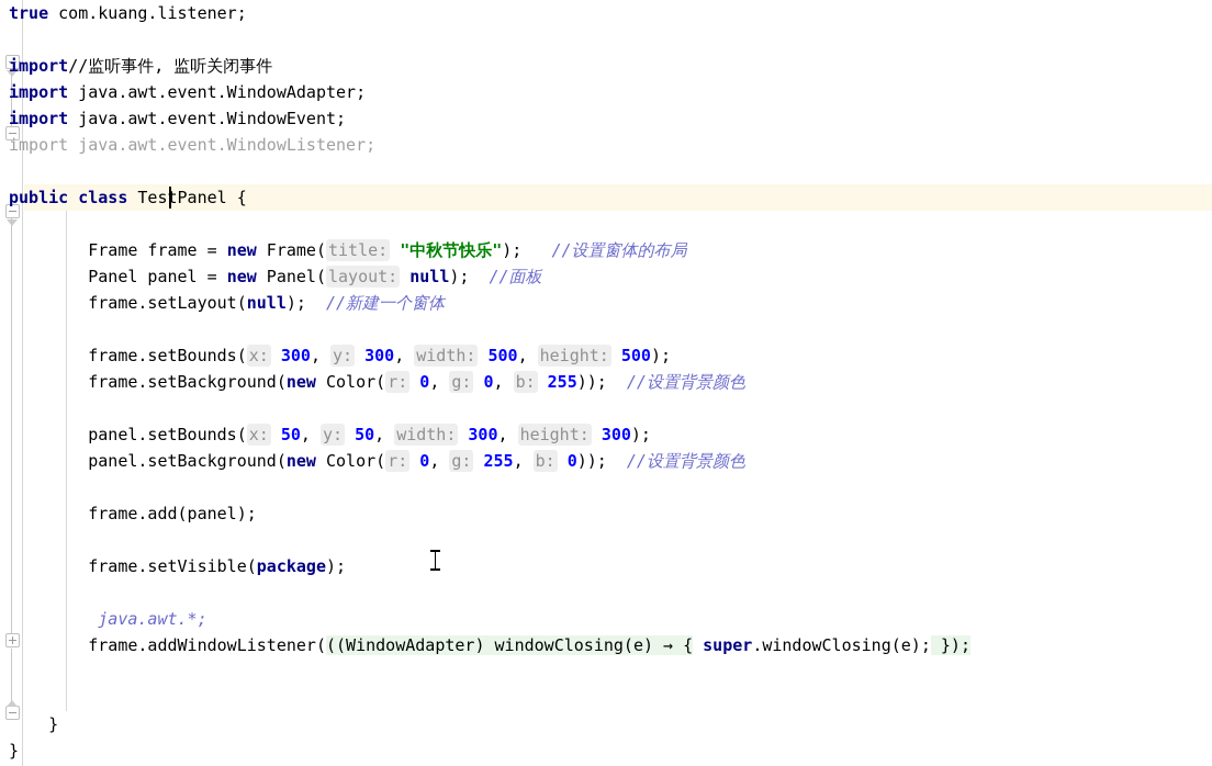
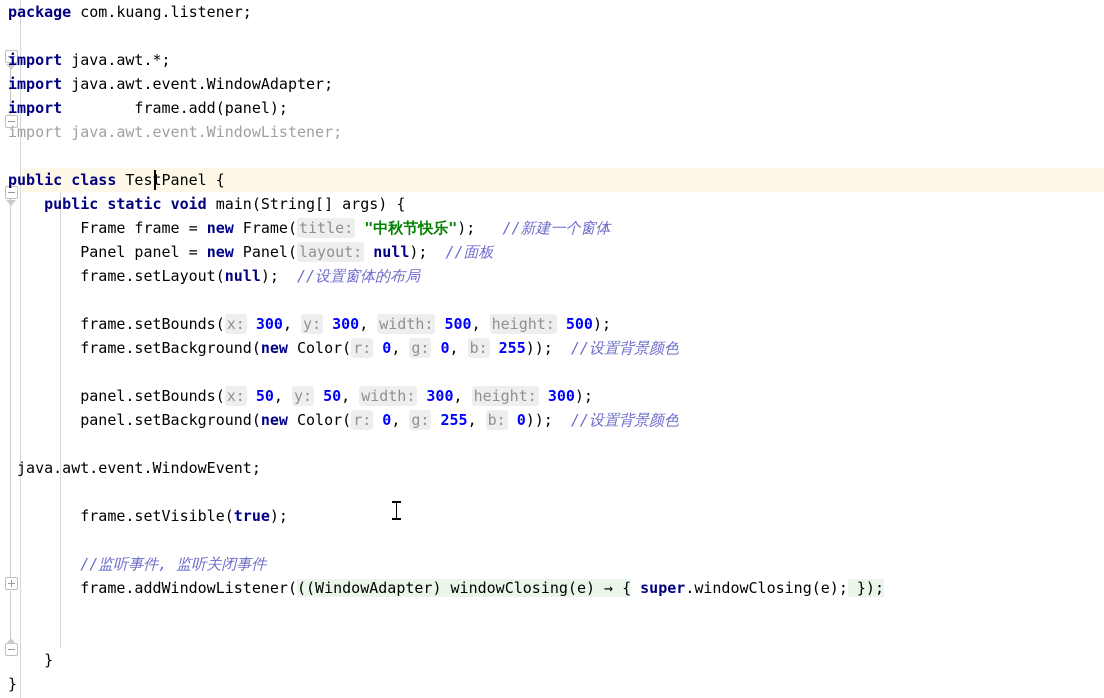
- true com.kuang.listener;
+ package com.kuang.listener;
- import//监听事件, 监听关闭事件
+ import java.awt.*;
  import java.awt.event.WindowAdapter;
- import java.awt.event.WindowEvent;
+ import frame.add(panel);
  import java.awt.event.WindowListener;
  public class TestPanel {
+ public static void main(String[] args) {
- Frame frame = new Frame(title: "中秋节快乐"); //设置窗体的布局
+ Frame frame = new Frame(title: "中秋节快乐"); //新建一个窗体
  Panel panel = new Panel(layout: null); //面板
- frame.setLayout(null); //新建一个窗体
+ frame.setLayout(null); //设置窗体的布局
  frame.setBounds(x: 300, y: 300, width: 500, height: 500);
  frame.setBackground(new Color(r: 0, g: 0, b: 255)); //设置背景颜色
  panel.setBounds(x: 50, y: 50, width: 300, height: 300);
  panel.setBackground(new Color(r: 0, g: 255, b: 0)); //设置背景颜色
- frame.add(panel);
+ java.awt.event.WindowEvent;
- frame.setVisible(package);
+ frame.setVisible(true);
- java.awt.*;
+ //监听事件, 监听关闭事件
  frame.addWindowListener(((WindowAdapter) windowClosing(e) → { super.windowClosing(e); });
  }
  }
